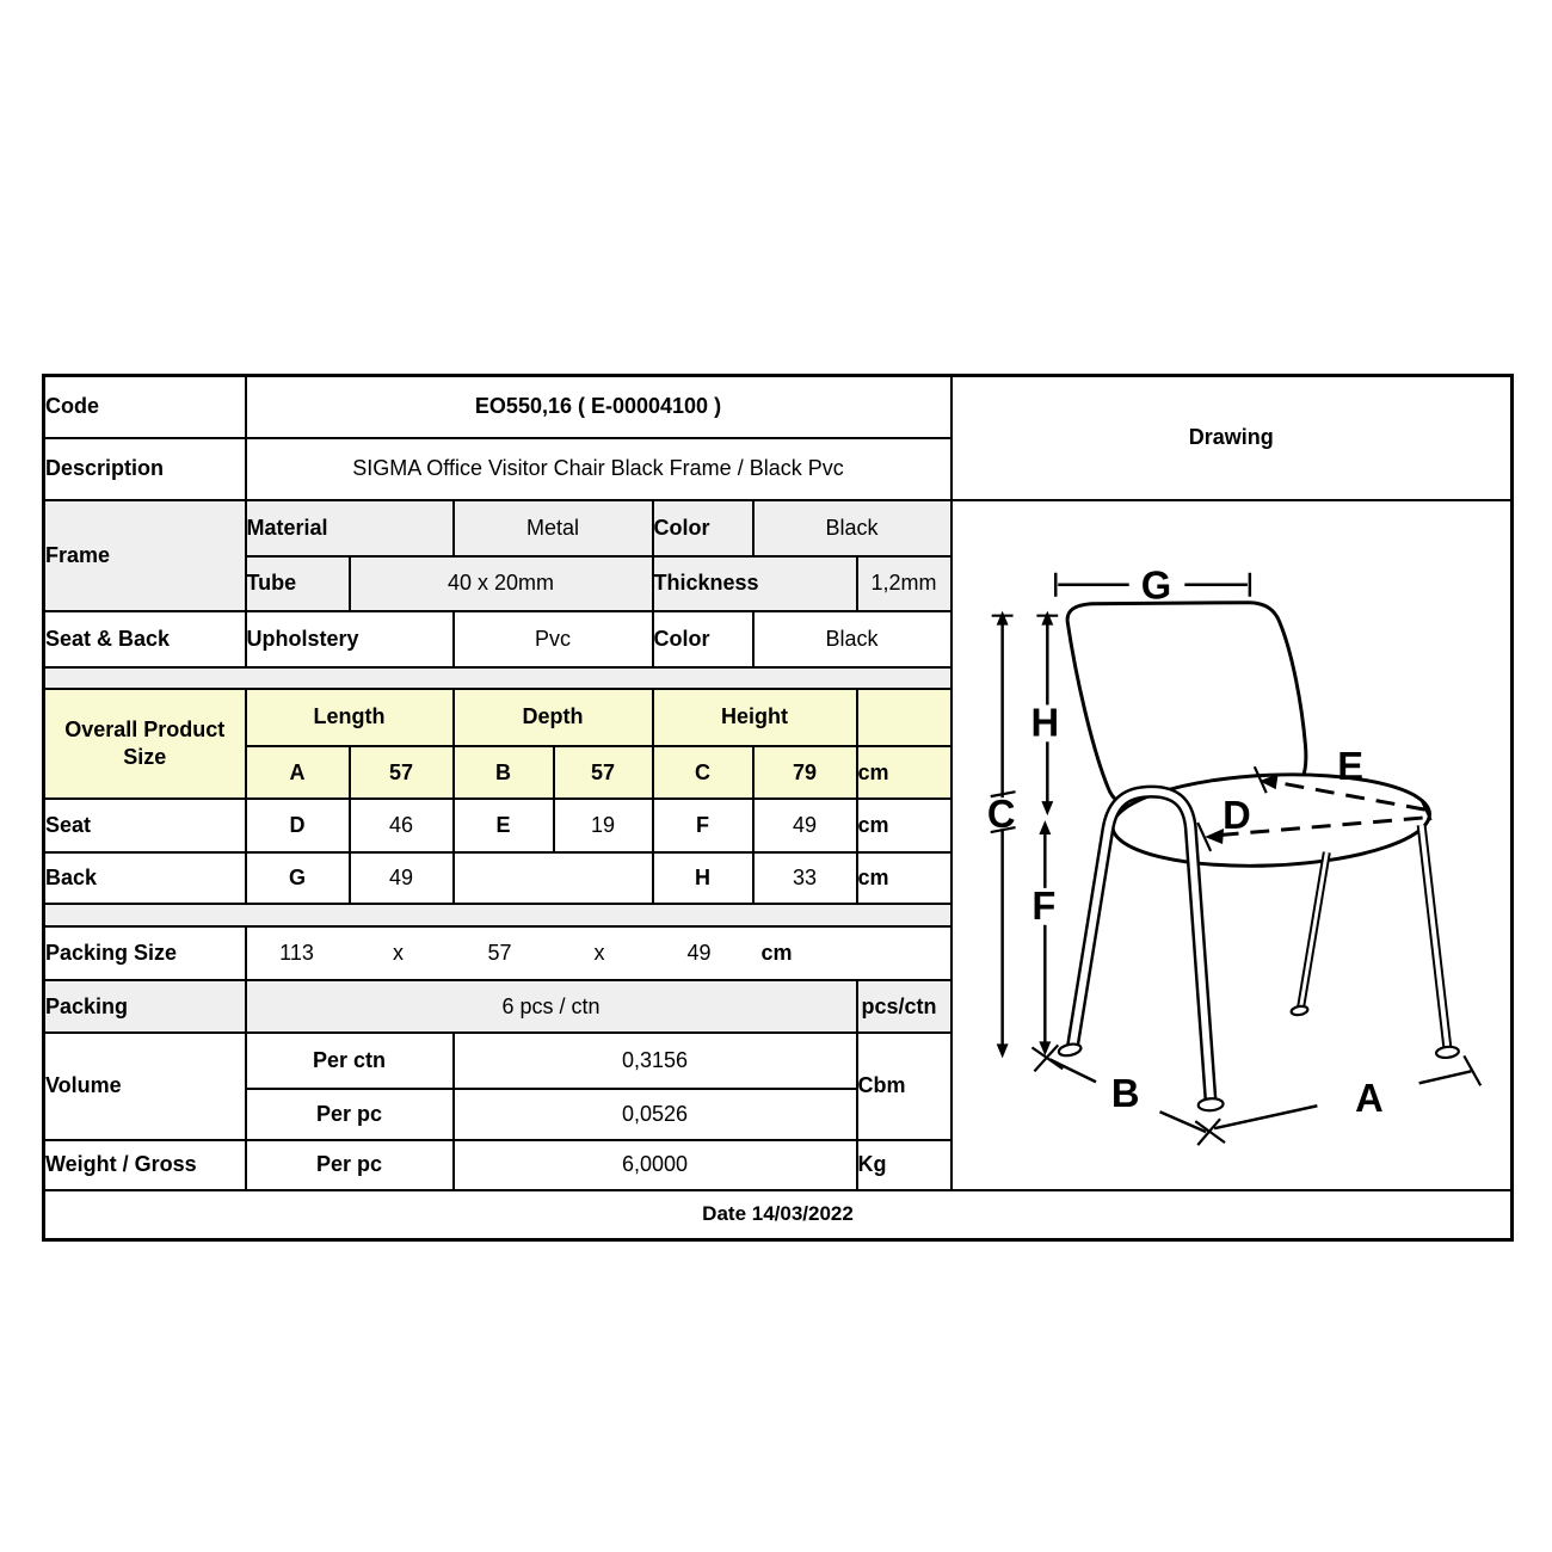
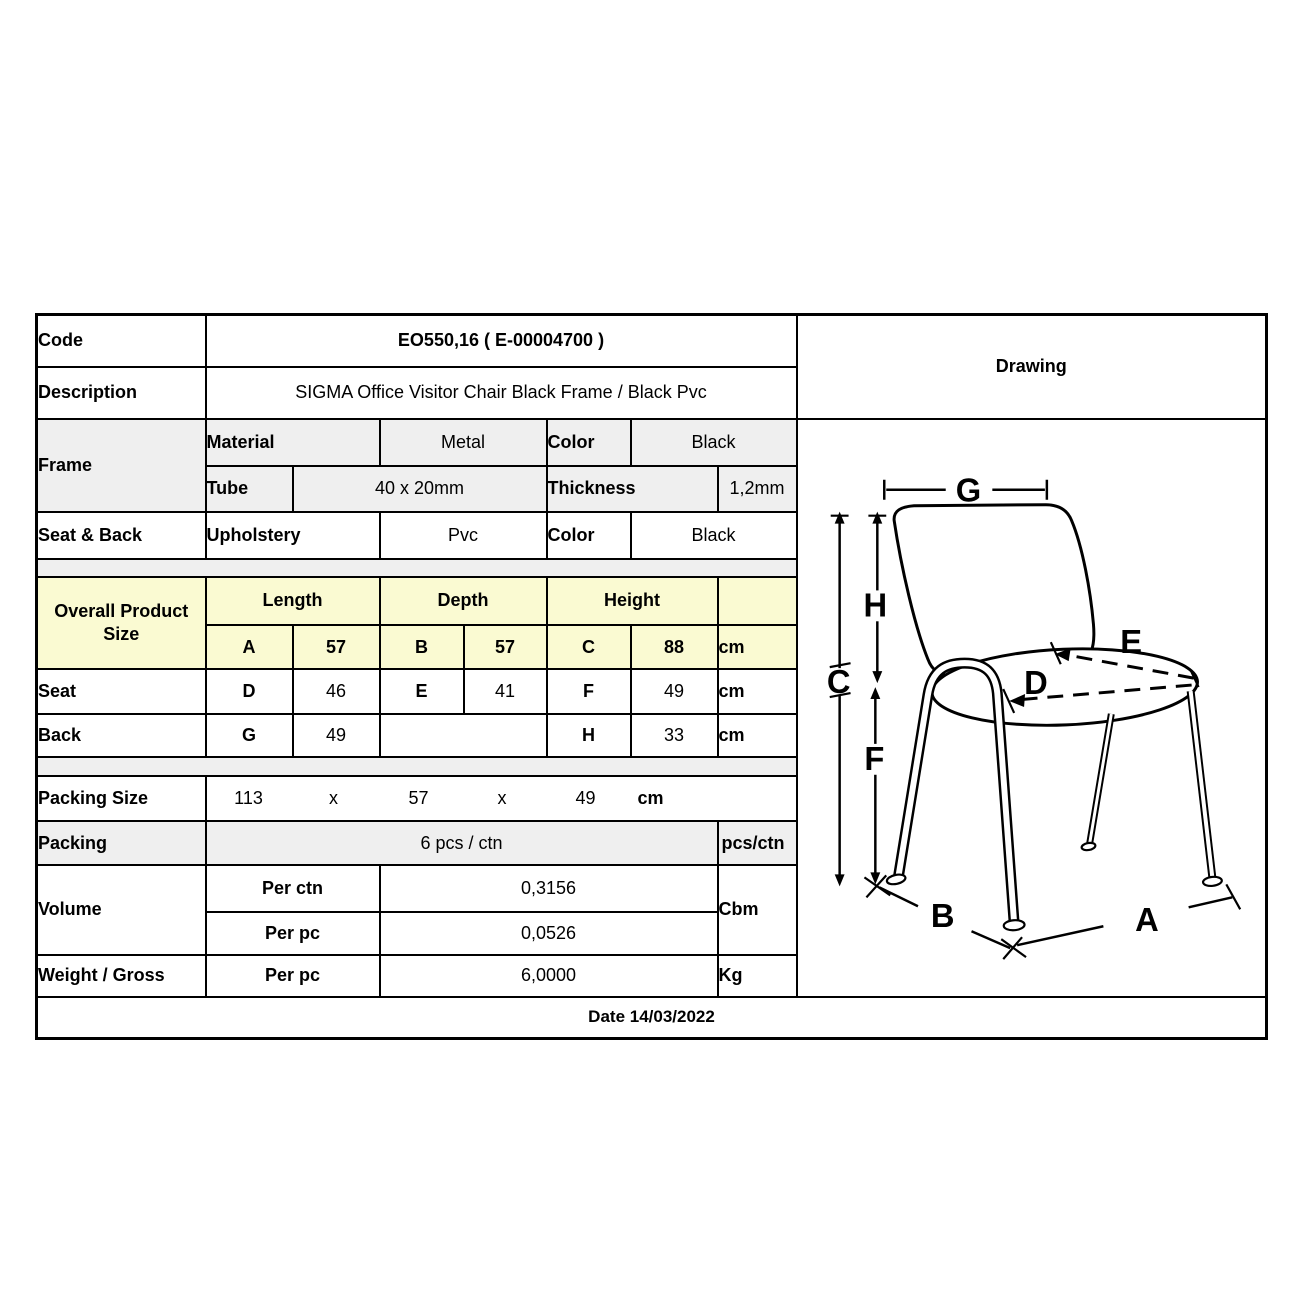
- Code	EO550,16 ( E-00004100 )	Drawing
+ Code	EO550,16 ( E-00004700 )	Drawing
  Description	SIGMA Office Visitor Chair Black Frame / Black Pvc
  Frame	Material	Metal	Color	Black	G H C F E D B A
  Tube	40 x 20mm	Thickness	1,2mm
  Seat & Back	Upholstery	Pvc	Color	Black
  Overall Product Size	Length	Depth	Height
- A	57	B	57	C	79	cm
+ A	57	B	57	C	88	cm
- Seat	D	46	E	19	F	49	cm
+ Seat	D	46	E	41	F	49	cm
  Back	G	49		H	33	cm
  Packing Size	113 x 57 x 49 cm
  Packing	6 pcs / ctn	pcs/ctn
  Volume	Per ctn	0,3156	Cbm
  Per pc	0,0526
  Weight / Gross	Per pc	6,0000	Kg
  Date 14/03/2022
